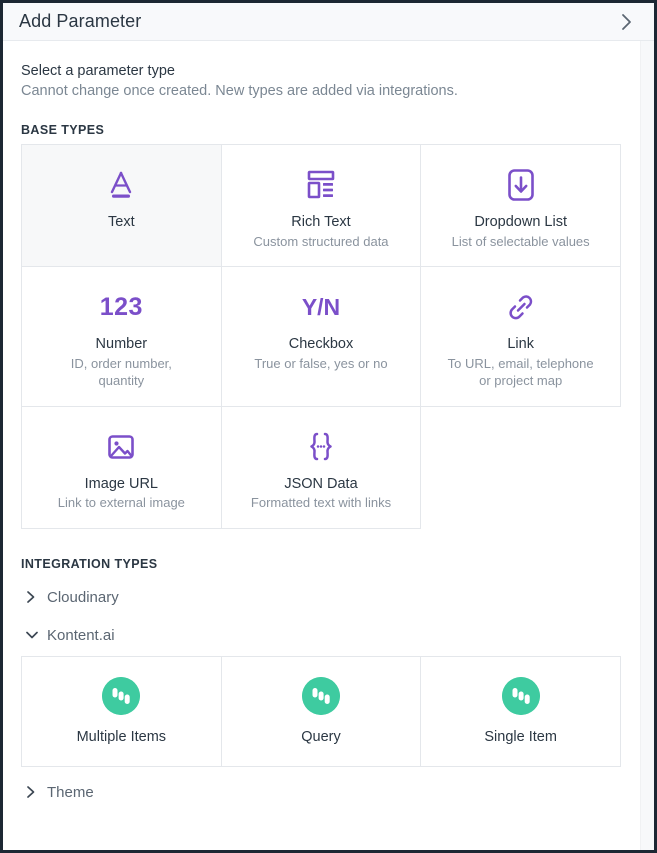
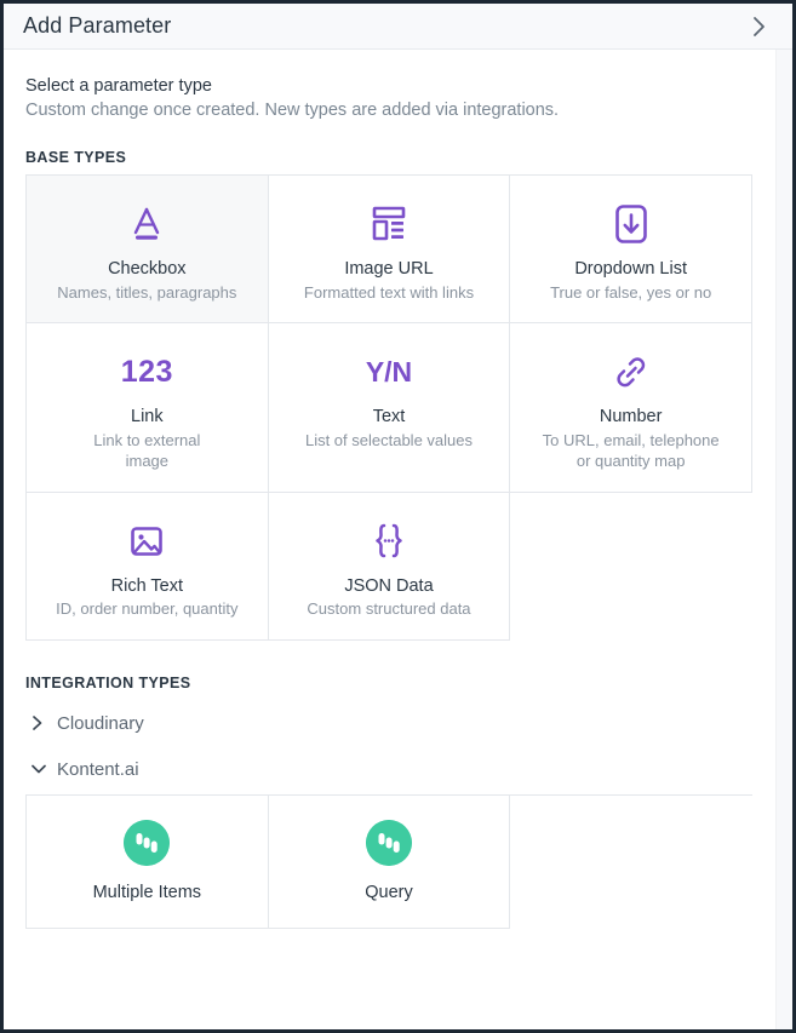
  Add Parameter
  Select a parameter type
- Cannot change once created. New types are added via integrations.
+ Custom change once created. New types are added via integrations.
  BASE TYPES
- Text
+ Checkbox
+ Names, titles, paragraphs
- Rich Text
+ Image URL
- Custom structured data
+ Formatted text with links
  Dropdown List
- List of selectable values
+ True or false, yes or no
  123
- Number
+ Link
- ID, order number, quantity
+ Link to external image
  Y/N
- Checkbox
+ Text
- True or false, yes or no
+ List of selectable values
- Link
+ Number
- To URL, email, telephone or project map
+ To URL, email, telephone or quantity map
- Image URL
+ Rich Text
- Link to external image
+ ID, order number, quantity
  JSON Data
- Formatted text with links
+ Custom structured data
  INTEGRATION TYPES
  Cloudinary
  Kontent.ai
  Multiple Items
  Query
- Single Item
- Theme
